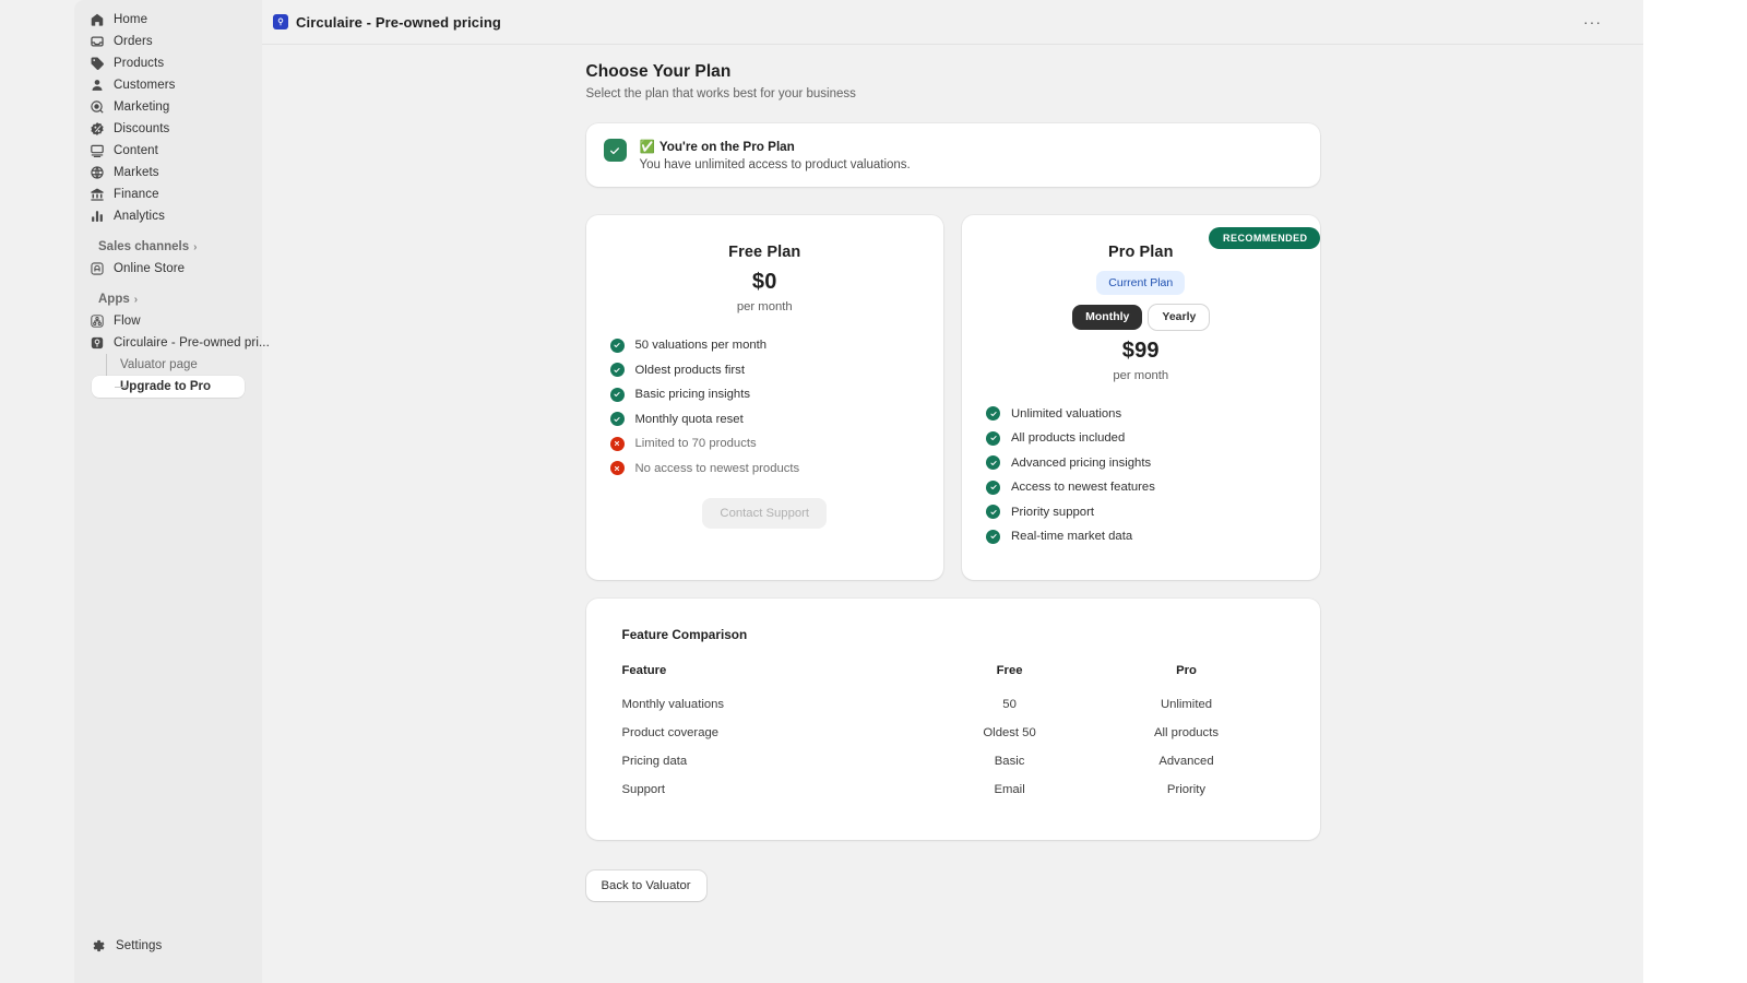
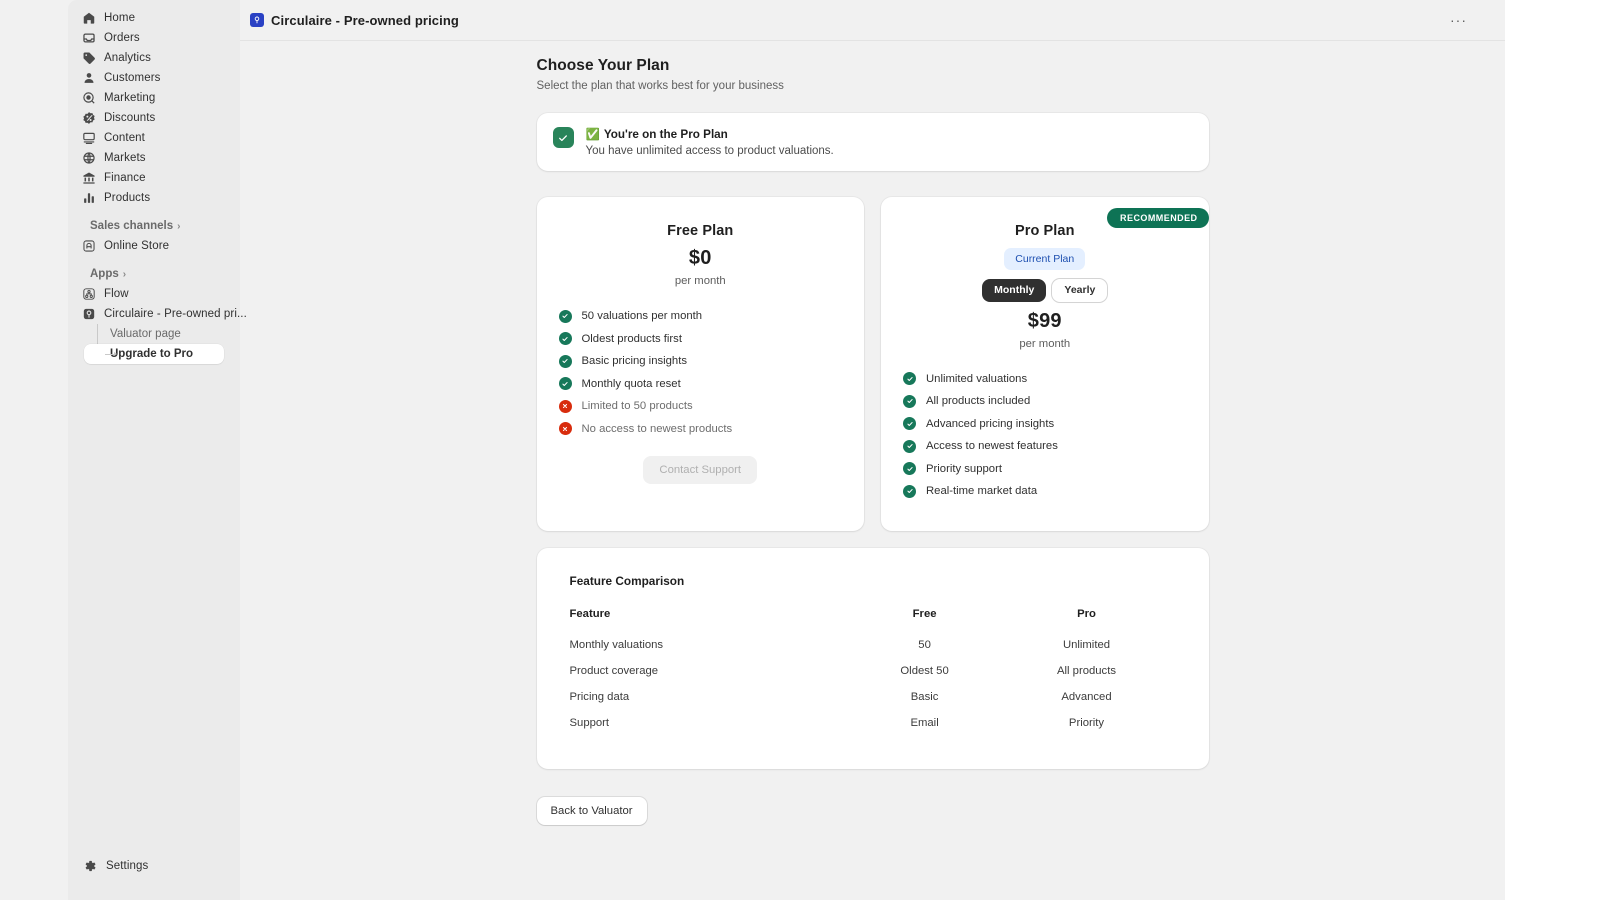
  Home
  Orders
- Products
+ Analytics
  Customers
  Marketing
  Discounts
  Content
  Markets
  Finance
- Analytics
+ Products
  Sales channels
  ›
  Online Store
  Apps
  ›
  Flow
  Circulaire - Pre-owned pri...
  Valuator page
  Upgrade to Pro
  Settings
  Circulaire - Pre-owned pricing
  ···
  Choose Your Plan
  Select the plan that works best for your business
  ✅
  You're on the Pro Plan
  You have unlimited access to product valuations.
  Free Plan
  $0
  per month
  50 valuations per month
  Oldest products first
  Basic pricing insights
  Monthly quota reset
- Limited to 70 products
+ Limited to 50 products
  No access to newest products
  Contact Support
  RECOMMENDED
  Pro Plan
  Current Plan
  Monthly
  Yearly
  $99
  per month
  Unlimited valuations
  All products included
  Advanced pricing insights
  Access to newest features
  Priority support
  Real-time market data
  Feature Comparison
  Feature	Free	Pro
  Monthly valuations	50	Unlimited
  Product coverage	Oldest 50	All products
  Pricing data	Basic	Advanced
  Support	Email	Priority
  Back to Valuator
